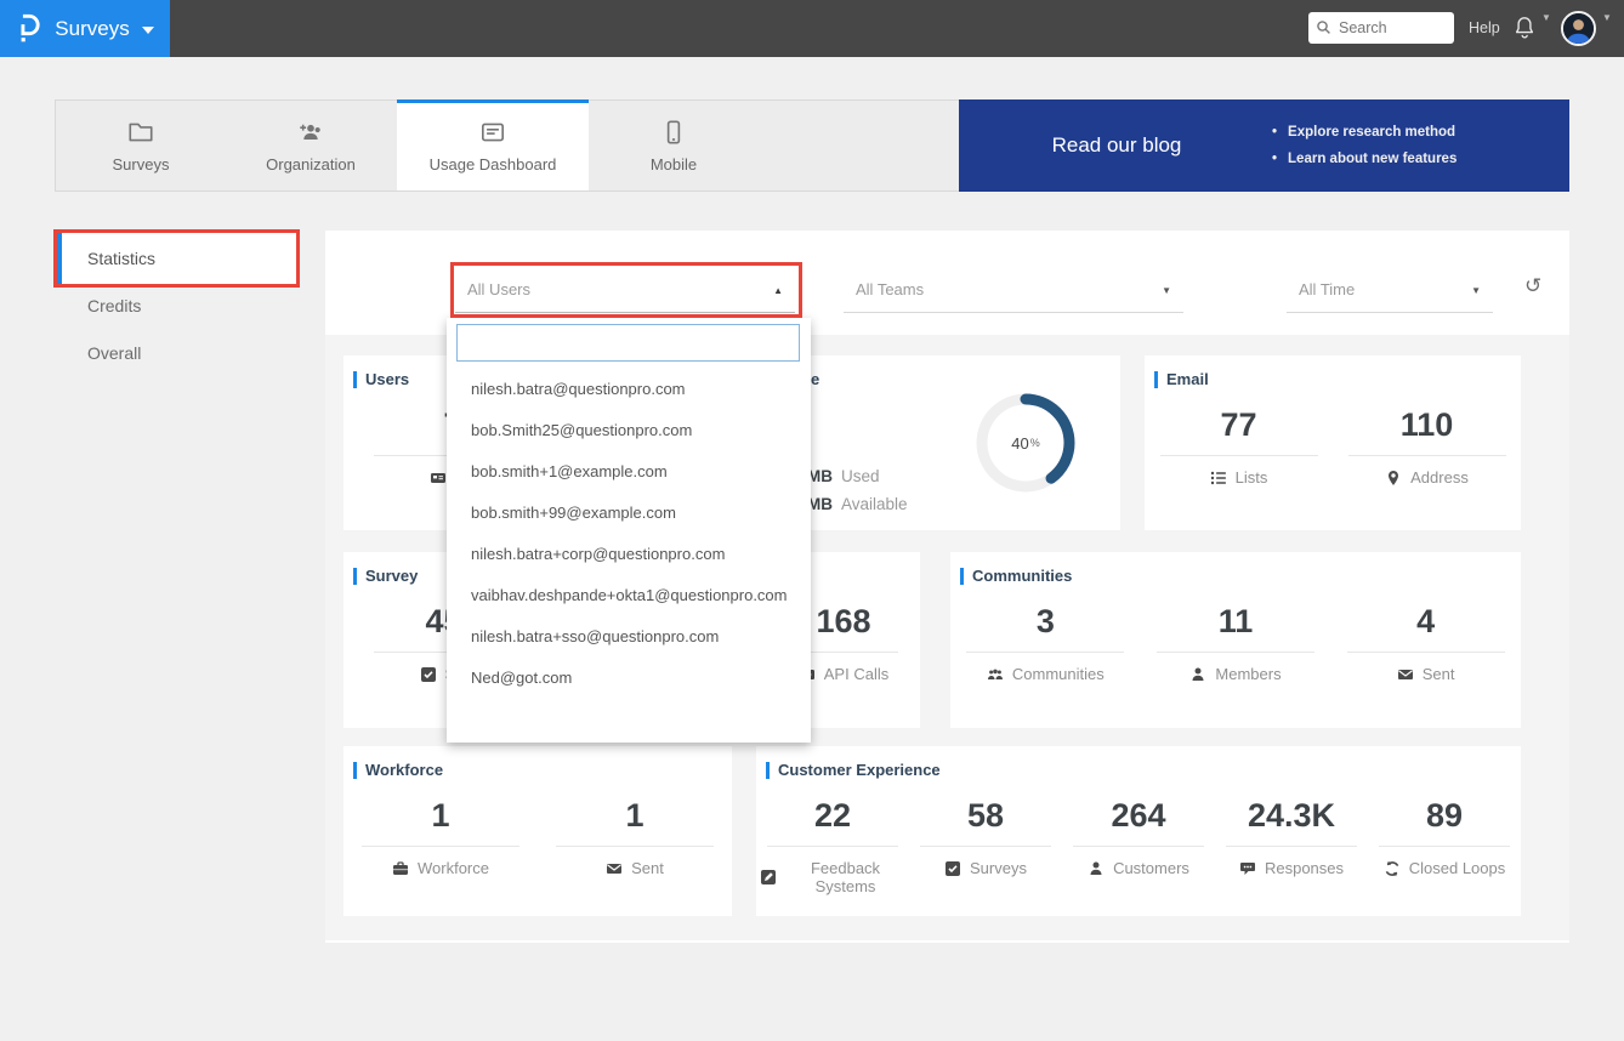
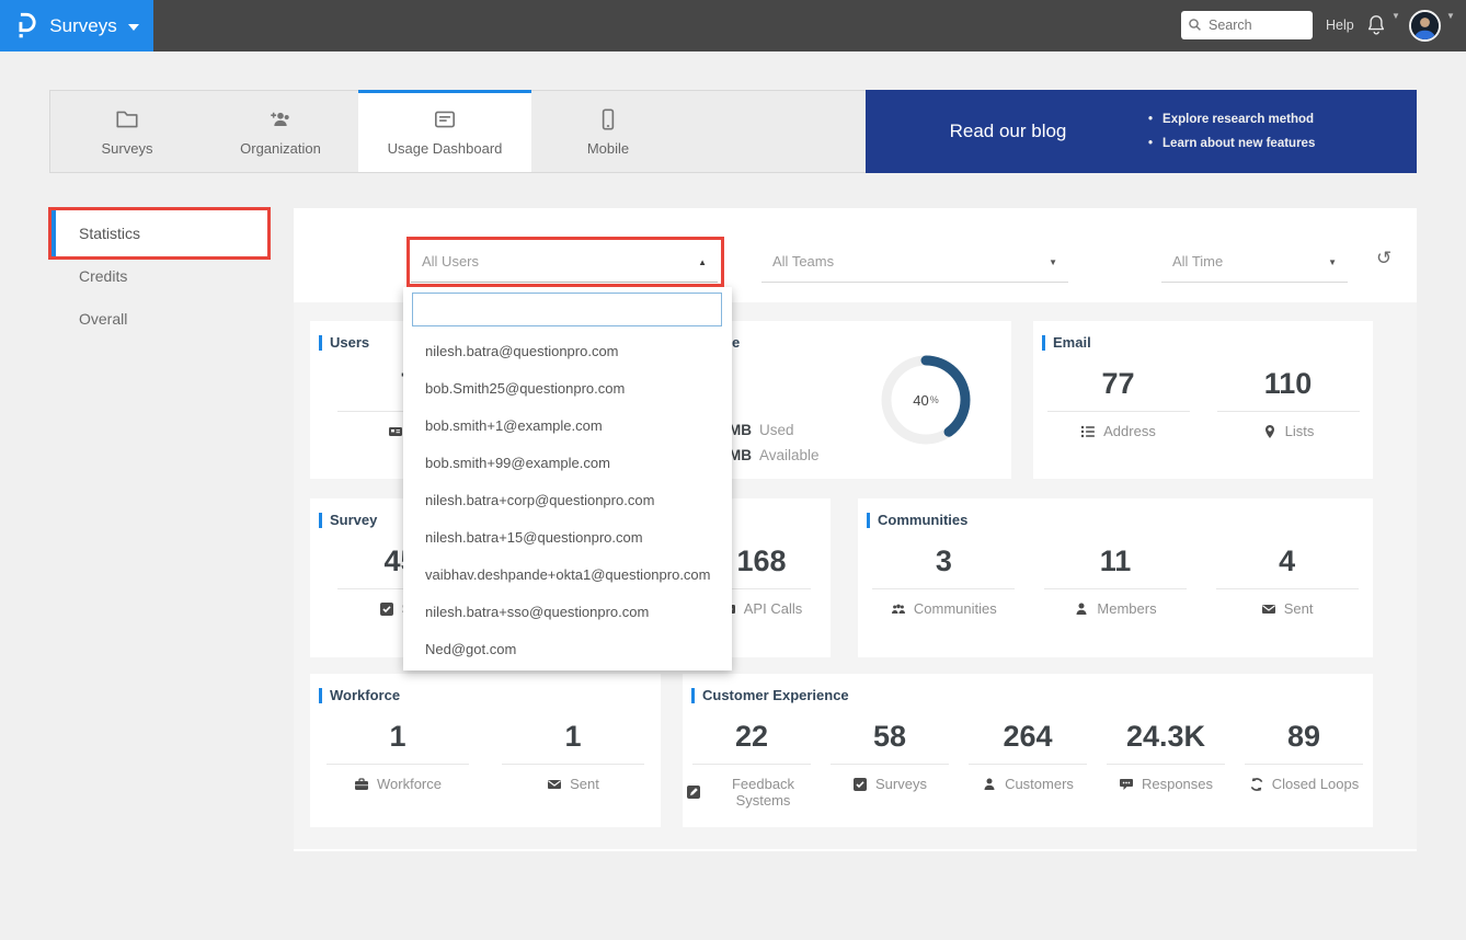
  Surveys
  Search
  Help
  ▼
  ▼
  Surveys
  Organization
  Usage Dashboard
  Mobile
  Read our blog
  Explore research method
  Learn about new features
  Statistics
  Credits
  Overall
  All Users
  ▲
  All Teams
  ▼
  All Time
  ▼
  Users
  e
  MB Used
  MB Available
  40
  %
  Email
  77
- Lists
+ Address
  110
- Address
+ Lists
  Survey
  168
  API Calls
  Communities
  3
  Communities
  11
  Members
  4
  Sent
  Workforce
  1
  Workforce
  1
  Sent
  Customer Experience
  22
  Feedback Systems
  58
  Surveys
  264
  Customers
  24.3K
  Responses
  89
  Closed Loops
  nilesh.batra@questionpro.com
  bob.Smith25@questionpro.com
  bob.smith+1@example.com
  bob.smith+99@example.com
  nilesh.batra+corp@questionpro.com
+ nilesh.batra+15@questionpro.com
  vaibhav.deshpande+okta1@questionpro.com
  nilesh.batra+sso@questionpro.com
  Ned@got.com
